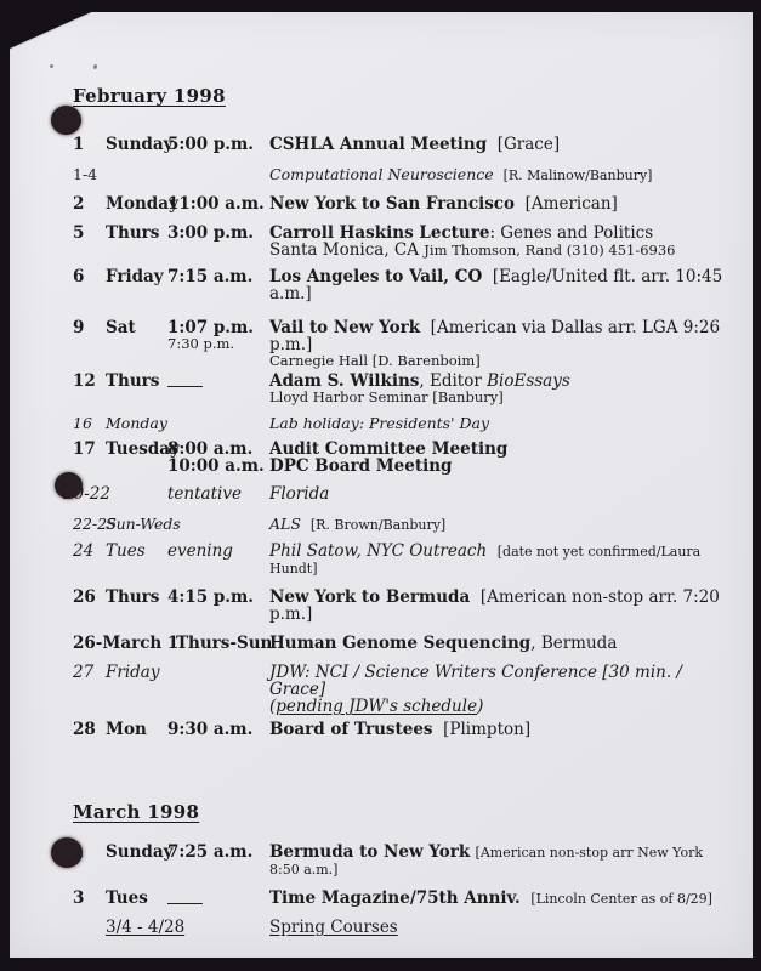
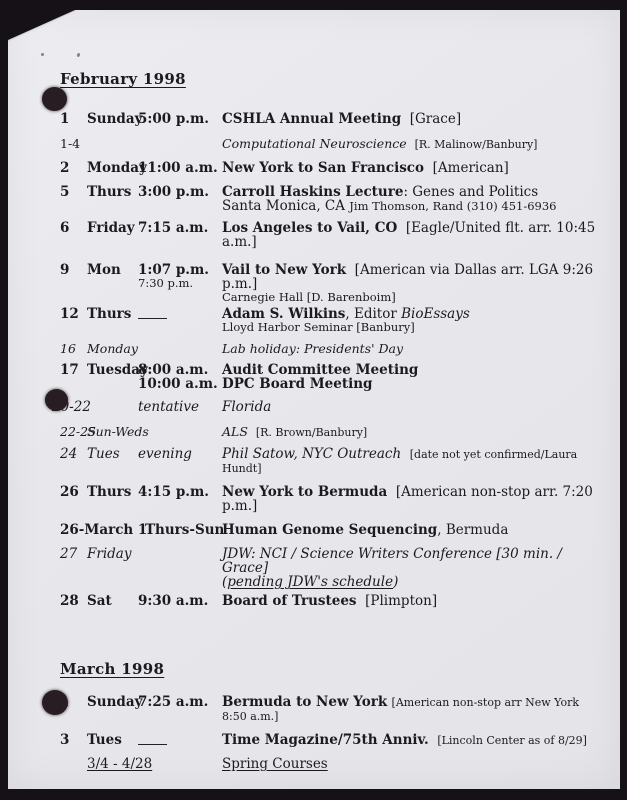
  February 1998
  1
  Sunday
  5:00 p.m.
  CSHLA Annual Meeting [Grace]
  1-4
  Computational Neuroscience [R. Malinow/Banbury]
  2
  Monday
  11:00 a.m.
  New York to San Francisco [American]
  5
  Thurs
  3:00 p.m.
  Carroll Haskins Lecture: Genes and Politics
  Santa Monica, CA Jim Thomson, Rand (310) 451-6936
  6
  Friday
  7:15 a.m.
  Los Angeles to Vail, CO [Eagle/United flt. arr. 10:45 a.m.]
  9
- Sat
+ Mon
  1:07 p.m.
  7:30 p.m.
  Vail to New York [American via Dallas arr. LGA 9:26 p.m.]
  Carnegie Hall [D. Barenboim]
  12
  Thurs
  Adam S. Wilkins, Editor BioEssays
  Lloyd Harbor Seminar [Banbury]
  16
  Monday
  Lab holiday: Presidents' Day
  17
  Tuesday
  8:00 a.m.
  10:00 a.m.
  Audit Committee Meeting
  DPC Board Meeting
  tentative
  Florida
  22-25
  Sun-Weds
  ALS [R. Brown/Banbury]
  24
  Tues
  evening
  Phil Satow, NYC Outreach [date not yet confirmed/Laura Hundt]
  26
  Thurs
  4:15 p.m.
  New York to Bermuda [American non-stop arr. 7:20 p.m.]
  26-March 1
  Thurs-Sun
  Human Genome Sequencing, Bermuda
  27
  Friday
  JDW: NCI / Science Writers Conference [30 min. / Grace]
  (pending JDW's schedule)
  28
- Mon
+ Sat
  9:30 a.m.
  Board of Trustees [Plimpton]
  March 1998
  Sunday
  7:25 a.m.
  Bermuda to New York [American non-stop arr New York 8:50 a.m.]
  3
  Tues
  Time Magazine/75th Anniv. [Lincoln Center as of 8/29]
  3/4 - 4/28
  Spring Courses
